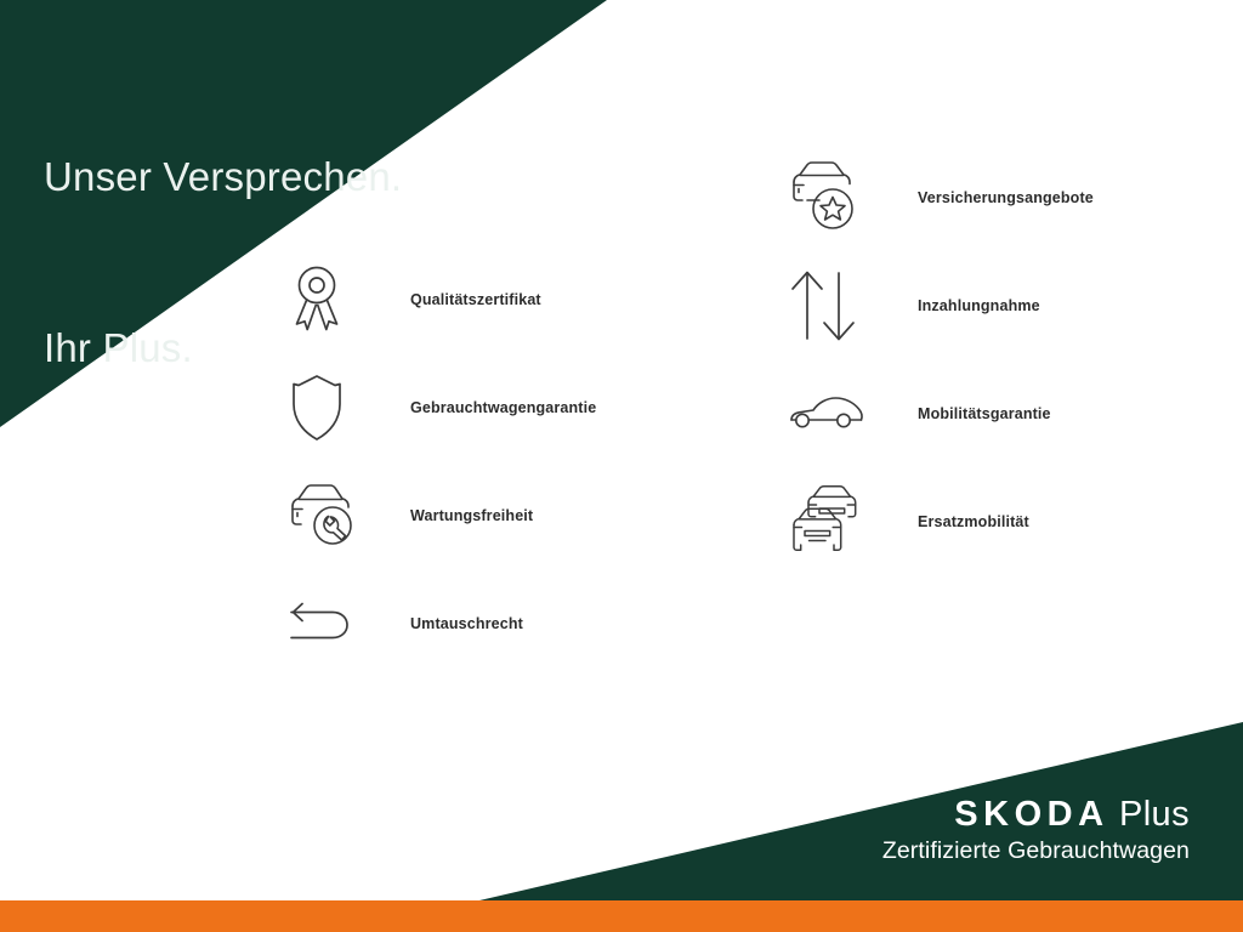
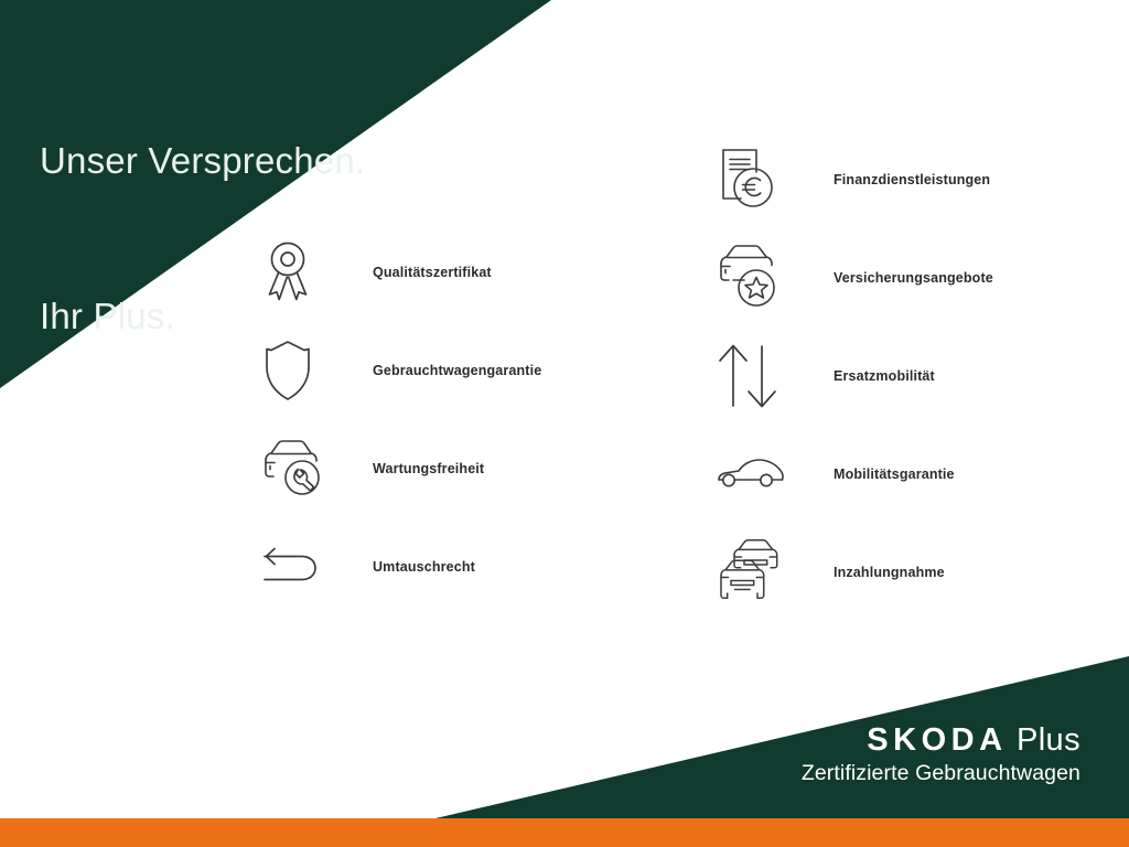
  Unser Versprechen.
  Ihr Plus.
  Qualitätszertifikat
  Gebrauchtwagengarantie
  Wartungsfreiheit
  Umtauschrecht
+ Finanzdienstleistungen
  Versicherungsangebote
- Inzahlungnahme
+ Ersatzmobilität
  Mobilitätsgarantie
- Ersatzmobilität
+ Inzahlungnahme
  SKODA Plus
  Zertifizierte Gebrauchtwagen
